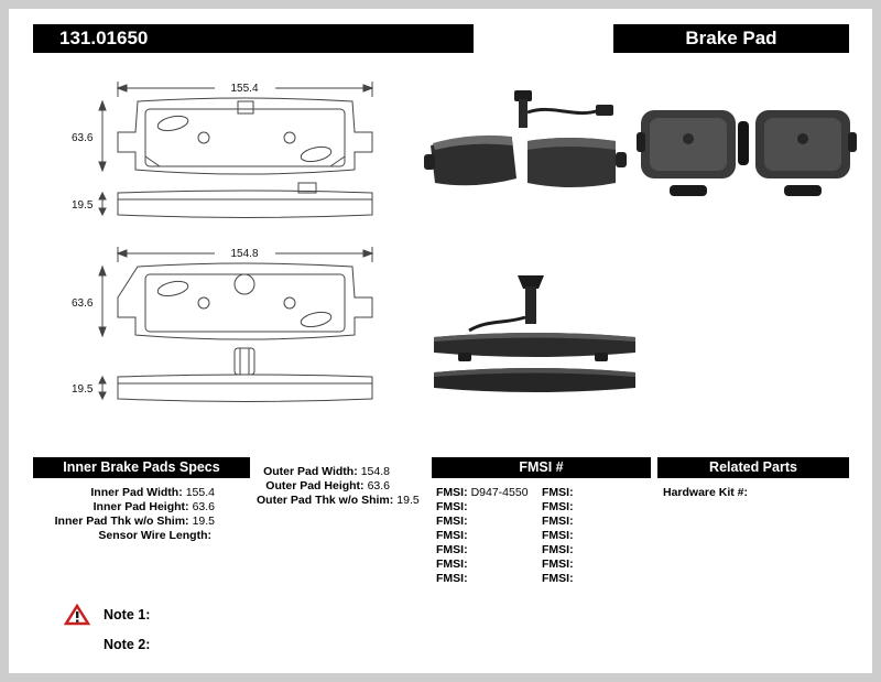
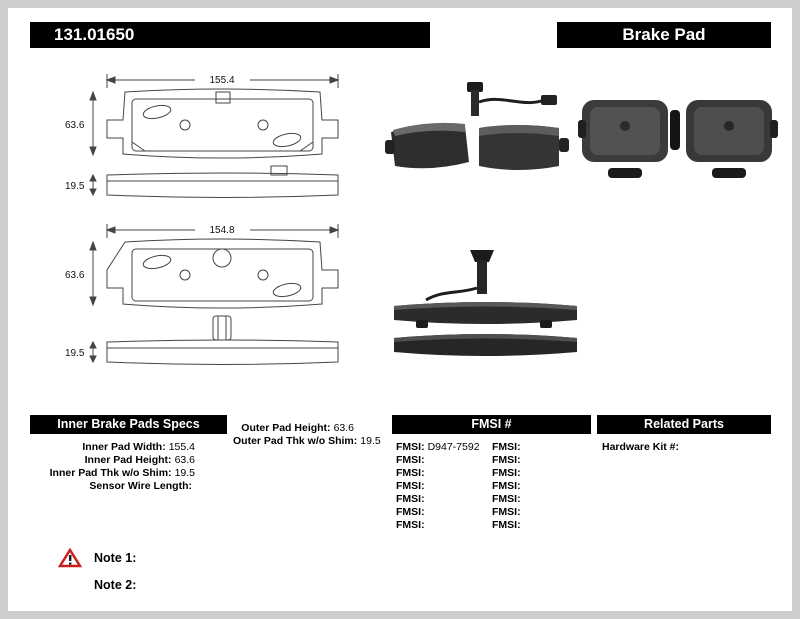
  131.01650
  Brake Pad
  155.4
  63.6
  19.5
  154.8
  63.6
  19.5
  Inner Brake Pads Specs
  Inner Pad Width: 155.4
  Inner Pad Height: 63.6
  Inner Pad Thk w/o Shim: 19.5
  Sensor Wire Length:
- Outer Pad Width: 154.8
  Outer Pad Height: 63.6
  Outer Pad Thk w/o Shim: 19.5
  FMSI #
- FMSI: D947-4550
+ FMSI: D947-7592
  FMSI:
  FMSI:
  FMSI:
  FMSI:
  FMSI:
  FMSI:
  FMSI:
  FMSI:
  FMSI:
  FMSI:
  FMSI:
  FMSI:
  FMSI:
  Related Parts
  Hardware Kit #:
  Note 1:
  Note 2:
